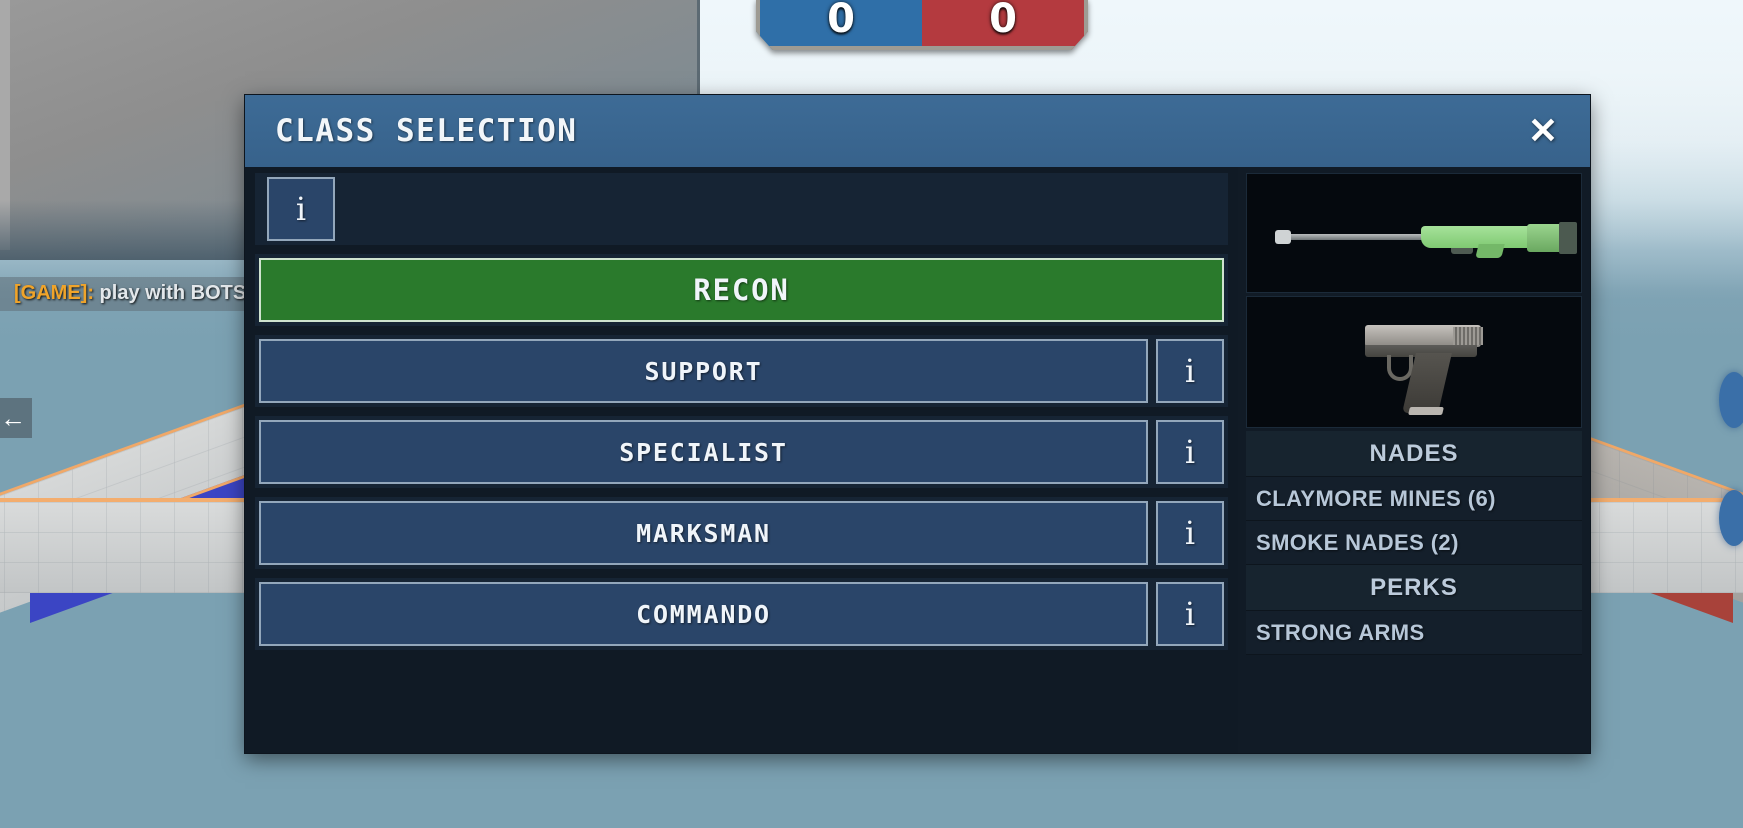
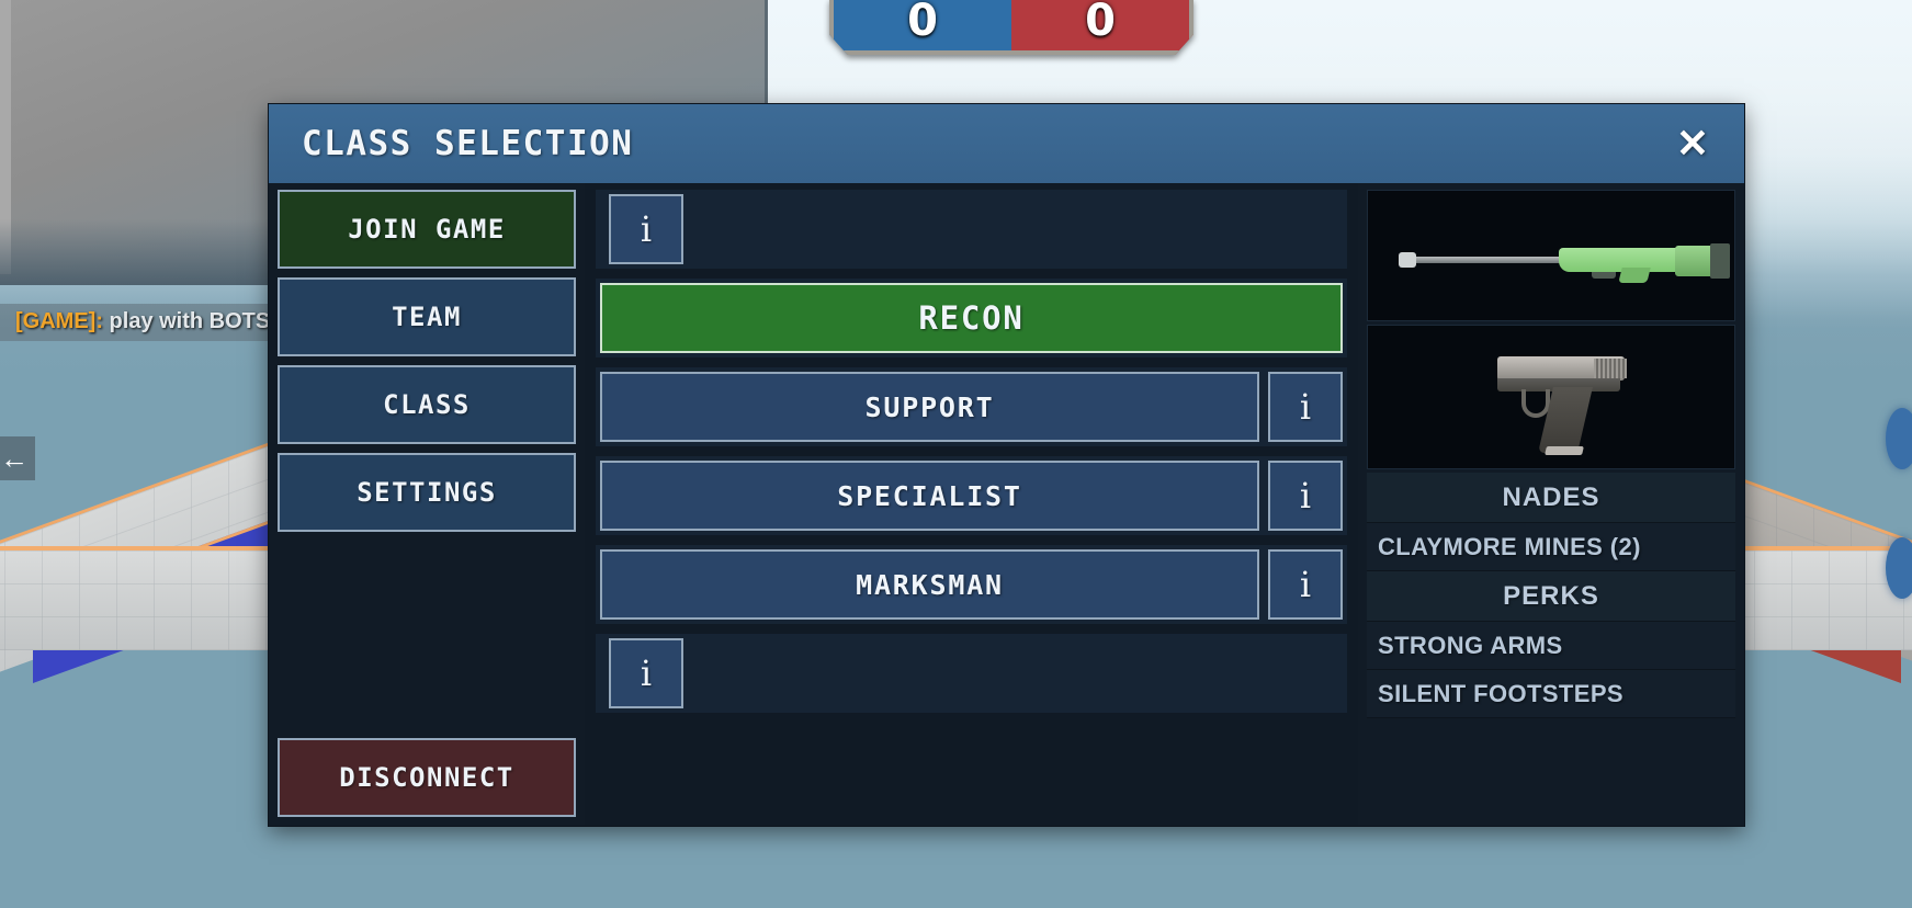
  0
  0
  [GAME]: play with BOTS
  ←
  CLASS SELECTION
  ✕
+ JOIN GAME
+ TEAM
+ CLASS
+ SETTINGS
+ DISCONNECT
  i
  RECON
  SUPPORT
  i
  SPECIALIST
  i
  MARKSMAN
  i
- COMMANDO
  i
  NADES
- CLAYMORE MINES (6)
+ CLAYMORE MINES (2)
- SMOKE NADES (2)
  PERKS
  STRONG ARMS
+ SILENT FOOTSTEPS
